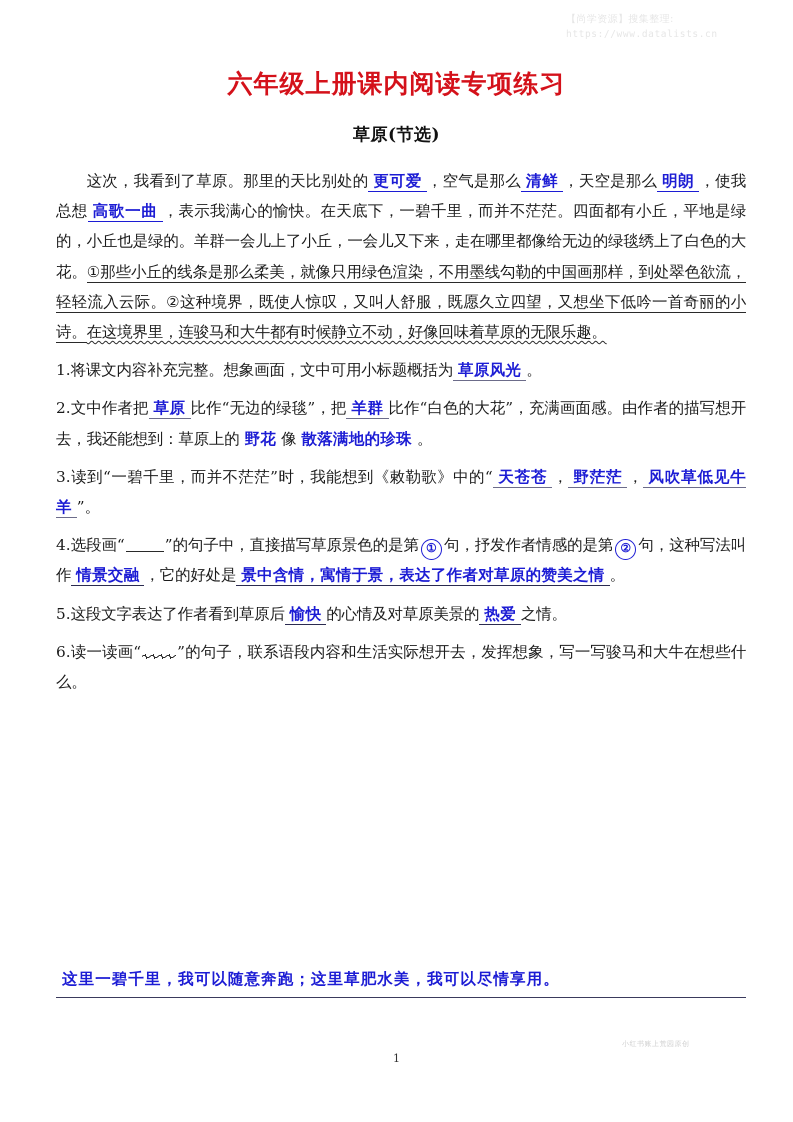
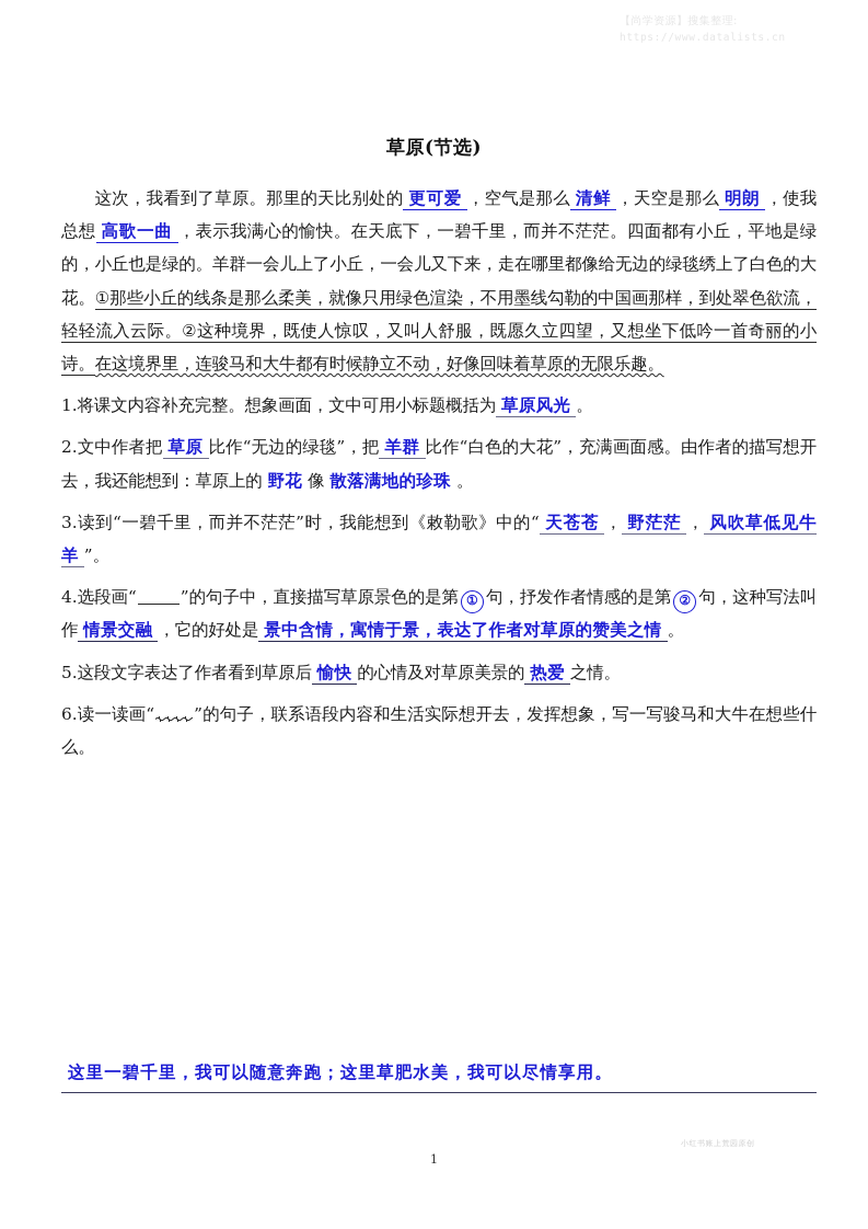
  【尚学资源】搜集整理:
  https://www.datalists.cn
- 六年级上册课内阅读专项练习
  草原(节选)
  这次，我看到了草原。那里的天比别处的 更可爱 ，空气是那么 清鲜 ，天空是那么 明朗 ，使我总想 高歌一曲 ，表示我满心的愉快。在天底下，一碧千里，而并不茫茫。四面都有小丘，平地是绿的，小丘也是绿的。羊群一会儿上了小丘，一会儿又下来，走在哪里都像给无边的绿毯绣上了白色的大花。①那些小丘的线条是那么柔美，就像只用绿色渲染，不用墨线勾勒的中国画那样，到处翠色欲流，轻轻流入云际。②这种境界，既使人惊叹，又叫人舒服，既愿久立四望，又想坐下低吟一首奇丽的小诗。在这境界里，连骏马和大牛都有时候静立不动，好像回味着草原的无限乐趣。
  1.将课文内容补充完整。想象画面，文中可用小标题概括为 草原风光 。
  2.文中作者把 草原 比作“无边的绿毯”，把 羊群 比作“白色的大花”，充满画面感。由作者的描写想开去，我还能想到：草原上的 野花 像 散落满地的珍珠 。
  3.读到“一碧千里，而并不茫茫”时，我能想到《敕勒歌》中的“ 天苍苍 ， 野茫茫 ， 风吹草低见牛羊 ”。
  4.选段画“ ”的句子中，直接描写草原景色的是第 ① 句，抒发作者情感的是第 ② 句，这种写法叫作 情景交融 ，它的好处是 景中含情，寓情于景，表达了作者对草原的赞美之情 。
  5.这段文字表达了作者看到草原后 愉快 的心情及对草原美景的 热爱 之情。
  6.读一读画“ ”的句子，联系语段内容和生活实际想开去，发挥想象，写一写骏马和大牛在想些什么。
  这里一碧千里，我可以随意奔跑；这里草肥水美，我可以尽情享用。
  1
  小红书账上荒园原创
